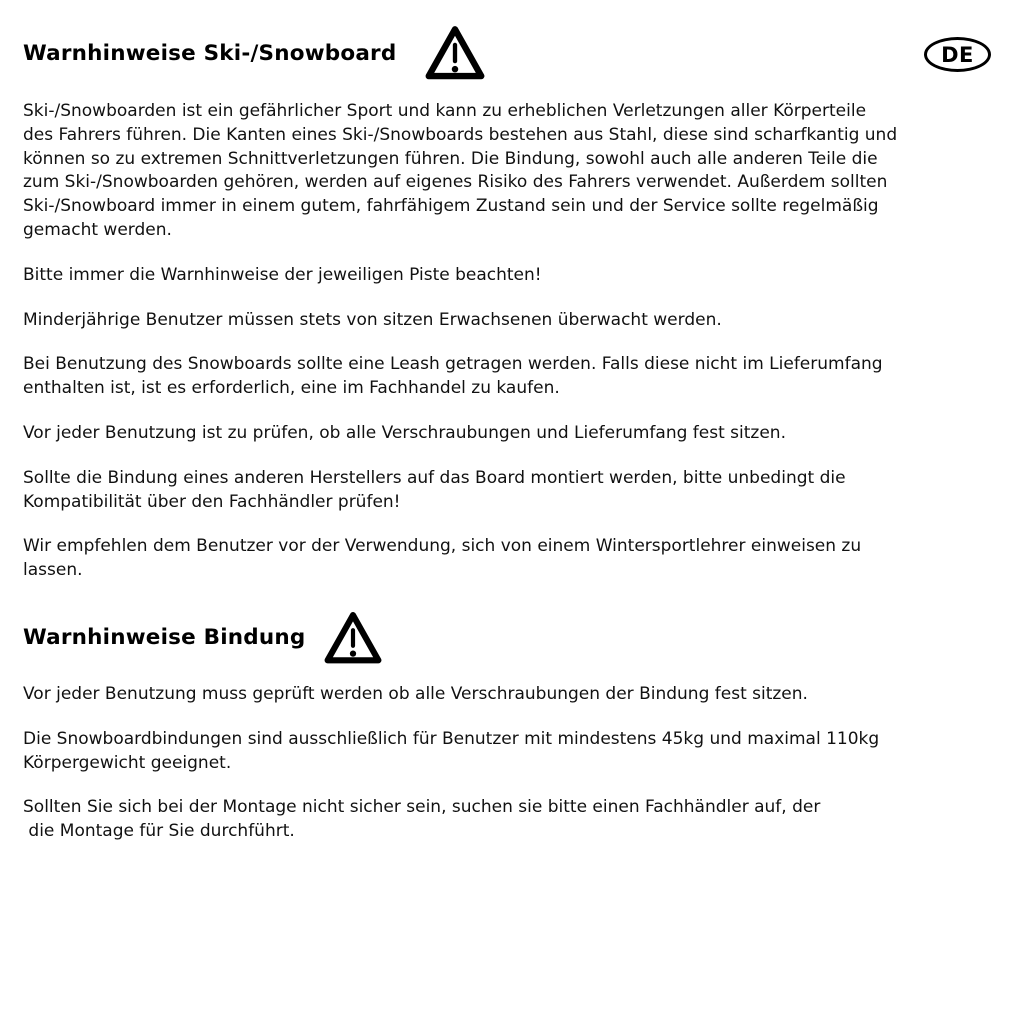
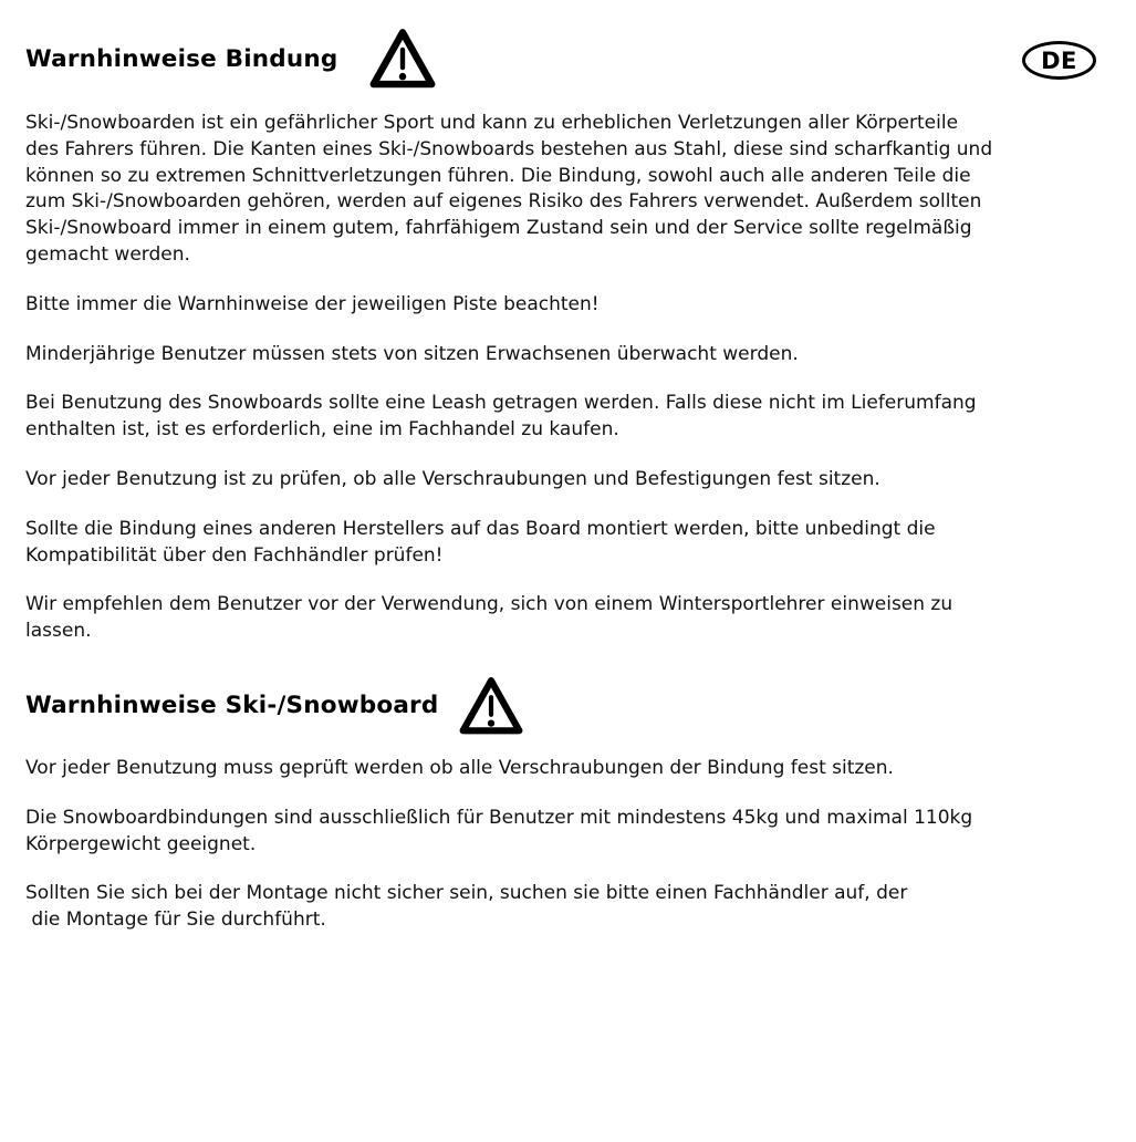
  DE
- Warnhinweise Ski-/Snowboard
+ Warnhinweise Bindung
  Ski-/Snowboarden ist ein gefährlicher Sport und kann zu erheblichen Verletzungen aller Körperteile
  des Fahrers führen. Die Kanten eines Ski-/Snowboards bestehen aus Stahl, diese sind scharfkantig und
  können so zu extremen Schnittverletzungen führen. Die Bindung, sowohl auch alle anderen Teile die
  zum Ski-/Snowboarden gehören, werden auf eigenes Risiko des Fahrers verwendet. Außerdem sollten
  Ski-/Snowboard immer in einem gutem, fahrfähigem Zustand sein und der Service sollte regelmäßig
  gemacht werden.
  Bitte immer die Warnhinweise der jeweiligen Piste beachten!
  Minderjährige Benutzer müssen stets von sitzen Erwachsenen überwacht werden.
  Bei Benutzung des Snowboards sollte eine Leash getragen werden. Falls diese nicht im Lieferumfang
  enthalten ist, ist es erforderlich, eine im Fachhandel zu kaufen.
- Vor jeder Benutzung ist zu prüfen, ob alle Verschraubungen und Lieferumfang fest sitzen.
+ Vor jeder Benutzung ist zu prüfen, ob alle Verschraubungen und Befestigungen fest sitzen.
  Sollte die Bindung eines anderen Herstellers auf das Board montiert werden, bitte unbedingt die
  Kompatibilität über den Fachhändler prüfen!
  Wir empfehlen dem Benutzer vor der Verwendung, sich von einem Wintersportlehrer einweisen zu
  lassen.
- Warnhinweise Bindung
+ Warnhinweise Ski-/Snowboard
  Vor jeder Benutzung muss geprüft werden ob alle Verschraubungen der Bindung fest sitzen.
  Die Snowboardbindungen sind ausschließlich für Benutzer mit mindestens 45kg und maximal 110kg
  Körpergewicht geeignet.
  Sollten Sie sich bei der Montage nicht sicher sein, suchen sie bitte einen Fachhändler auf, der
  die Montage für Sie durchführt.
